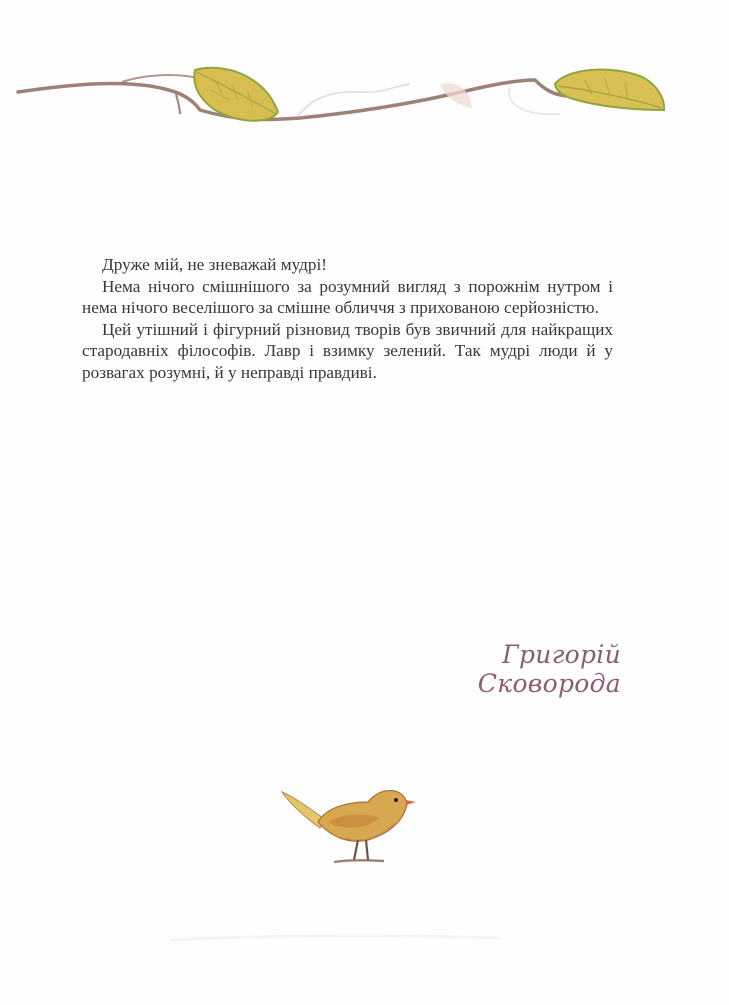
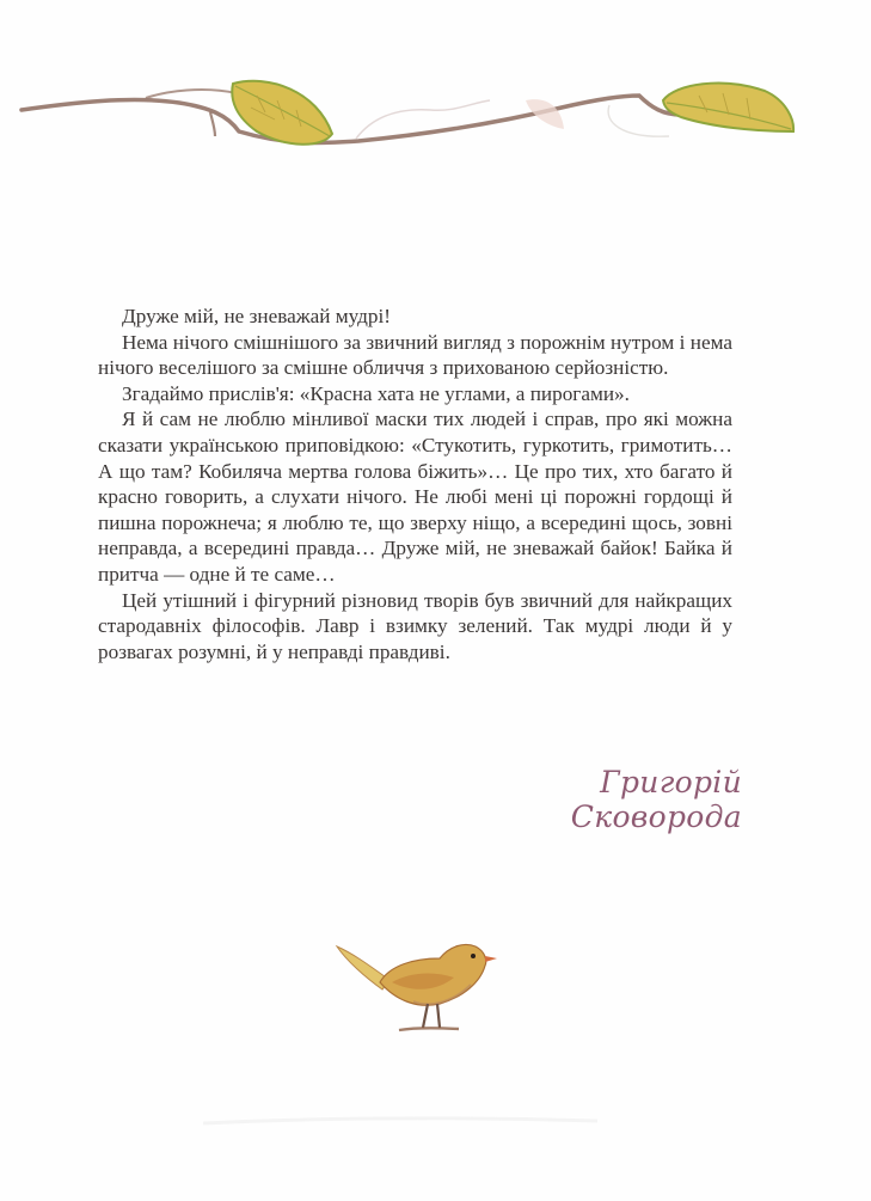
  Друже мій, не зневажай мудрі!
- Нема нічого смішнішого за розумний вигляд з порожнім нутром і нема нічого веселішого за смішне обличчя з прихованою серйозністю.
+ Нема нічого смішнішого за звичний вигляд з порожнім нутром і нема нічого веселішого за смішне обличчя з прихованою серйозністю.
+ Згадаймо прислів'я: «Красна хата не углами, а пирогами».
+ Я й сам не люблю мінливої маски тих людей і справ, про які можна сказати українською приповідкою: «Стукотить, гуркотить, гримотить… А що там? Кобиляча мертва голова біжить»… Це про тих, хто багато й красно говорить, а слухати нічого. Не любі мені ці порожні гордощі й пишна порожнеча; я люблю те, що зверху ніщо, а всередині щось, зовні неправда, а всередині правда… Друже мій, не зневажай байок! Байка й притча — одне й те саме…
  Цей утішний і фігурний різновид творів був звичний для найкращих стародавніх філософів. Лавр і взимку зелений. Так мудрі люди й у розвагах розумні, й у неправді правдиві.
  Григорій Сковорода
